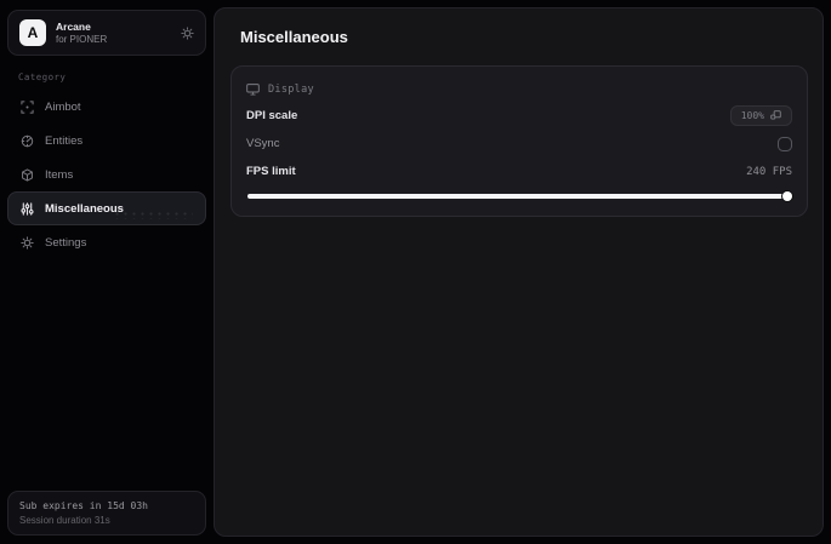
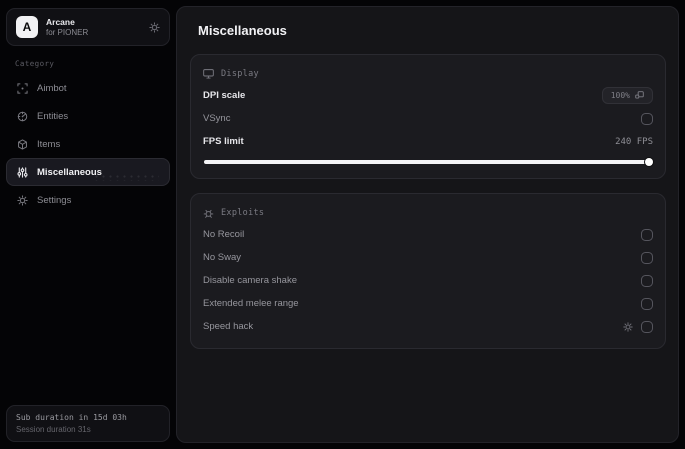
  A
  Arcane
  for PIONER
  Category
  Aimbot
  Entities
  Items
  Miscellaneous
  Settings
- Sub expires in 15d 03h
+ Sub duration in 15d 03h
  Session duration 31s
  Miscellaneous
  Display
  DPI scale
  100%
  VSync
  FPS limit
  240 FPS
+ Exploits
+ No Recoil
+ No Sway
+ Disable camera shake
+ Extended melee range
+ Speed hack
